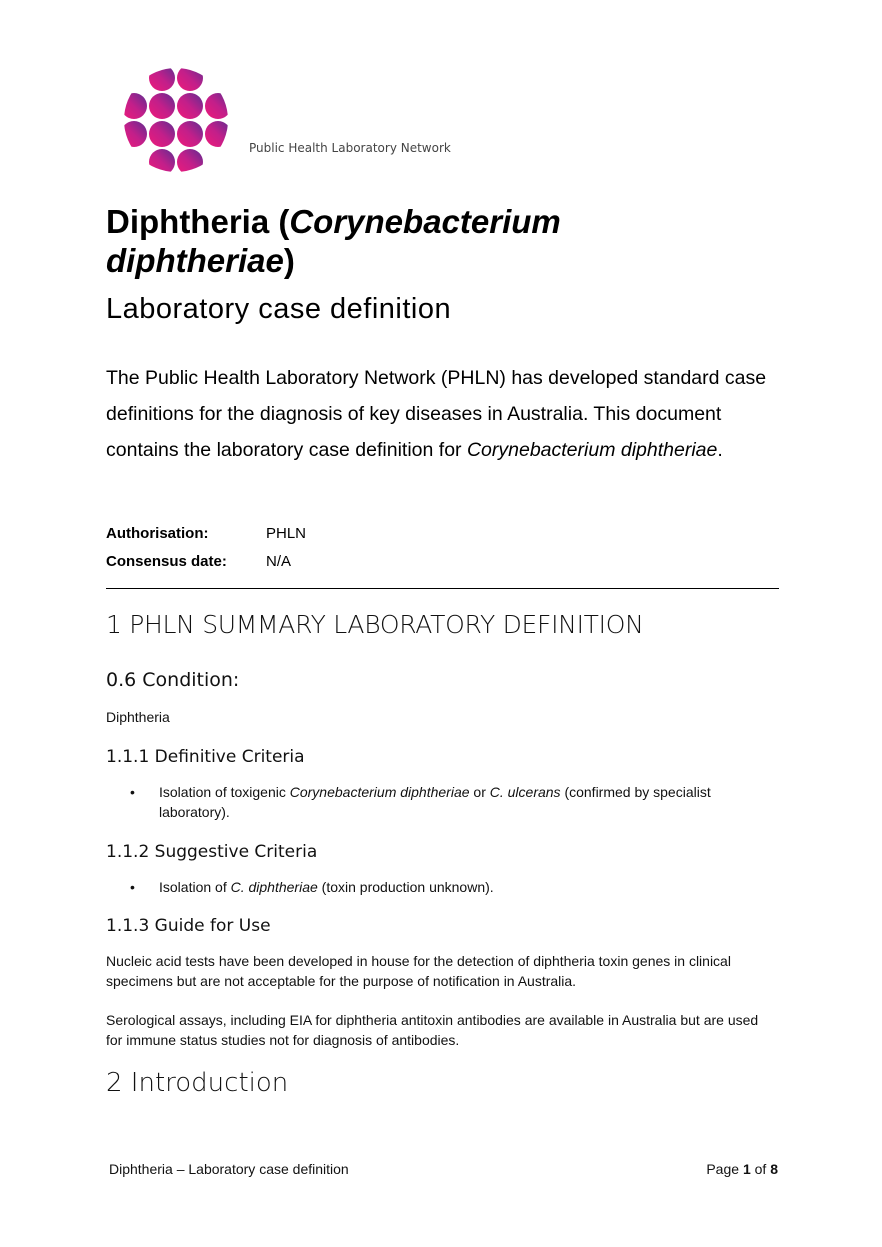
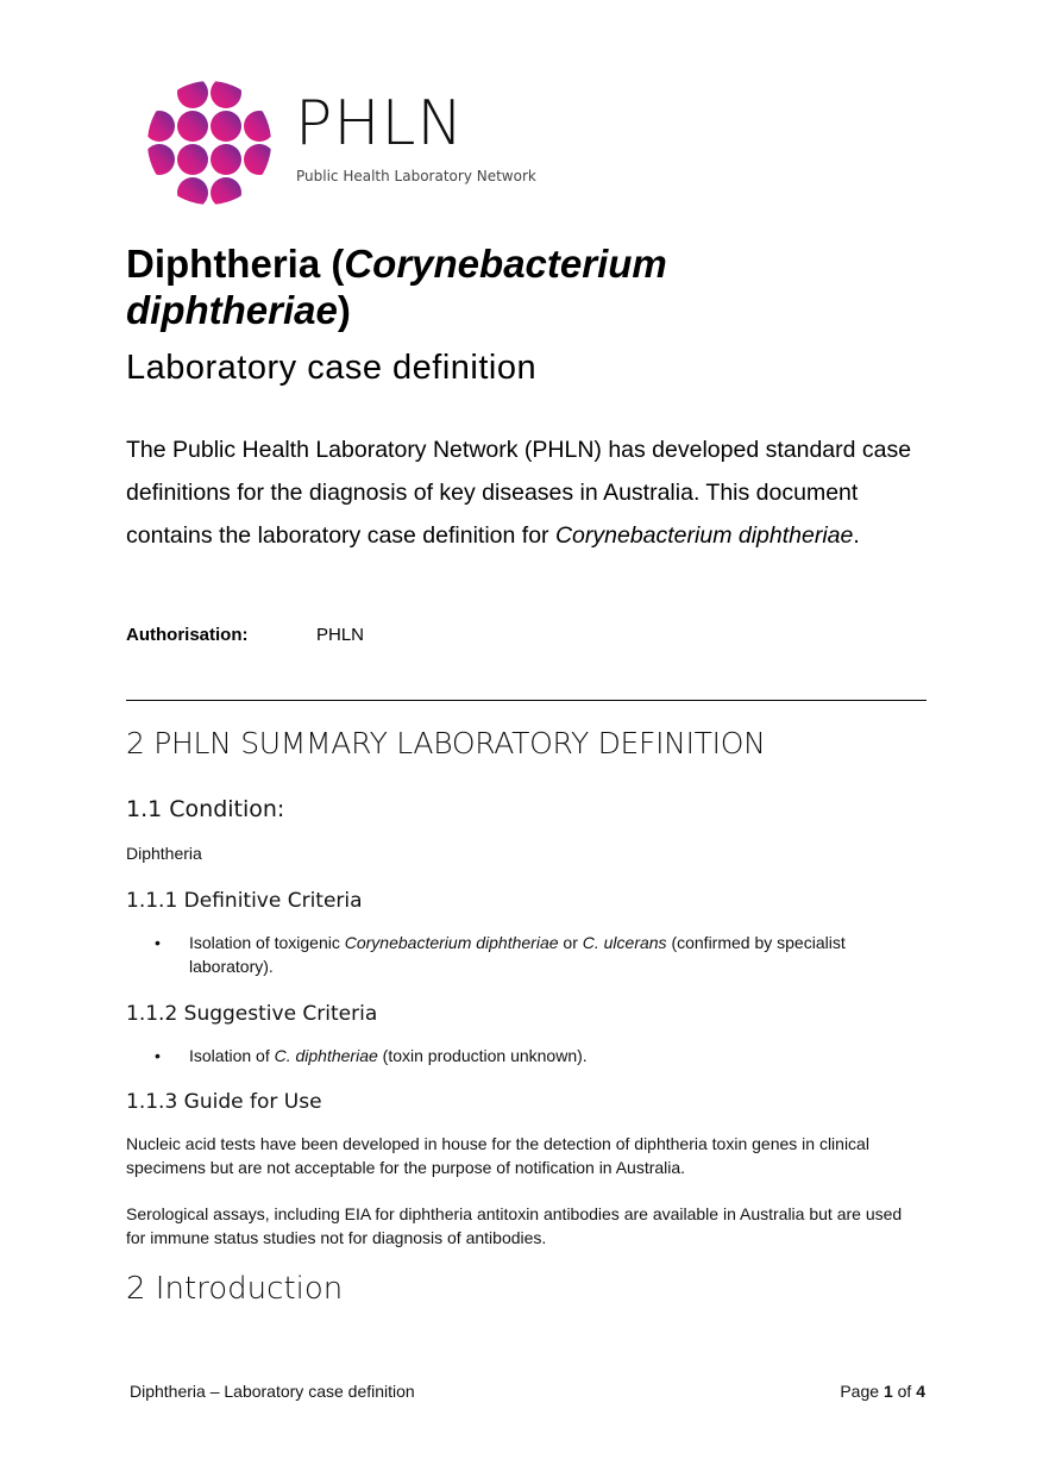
+ PHLN
  Public Health Laboratory Network
  Diphtheria (Corynebacterium
  diphtheriae)
  Laboratory case definition
  The Public Health Laboratory Network (PHLN) has developed standard case definitions for the diagnosis of key diseases in Australia. This document contains the laboratory case definition for Corynebacterium diphtheriae.
  Authorisation: PHLN
- Consensus date: N/A
- 1 PHLN SUMMARY LABORATORY DEFINITION
+ 2 PHLN SUMMARY LABORATORY DEFINITION
- 0.6 Condition:
+ 1.1 Condition:
  Diphtheria
  1.1.1 Definitive Criteria
  •
  Isolation of toxigenic Corynebacterium diphtheriae or C. ulcerans (confirmed by specialist laboratory).
  1.1.2 Suggestive Criteria
  •
  Isolation of C. diphtheriae (toxin production unknown).
  1.1.3 Guide for Use
  Nucleic acid tests have been developed in house for the detection of diphtheria toxin genes in clinical specimens but are not acceptable for the purpose of notification in Australia.
  Serological assays, including EIA for diphtheria antitoxin antibodies are available in Australia but are used for immune status studies not for diagnosis of antibodies.
  2 Introduction
  Diphtheria – Laboratory case definition
- Page 1 of 8
+ Page 1 of 4
